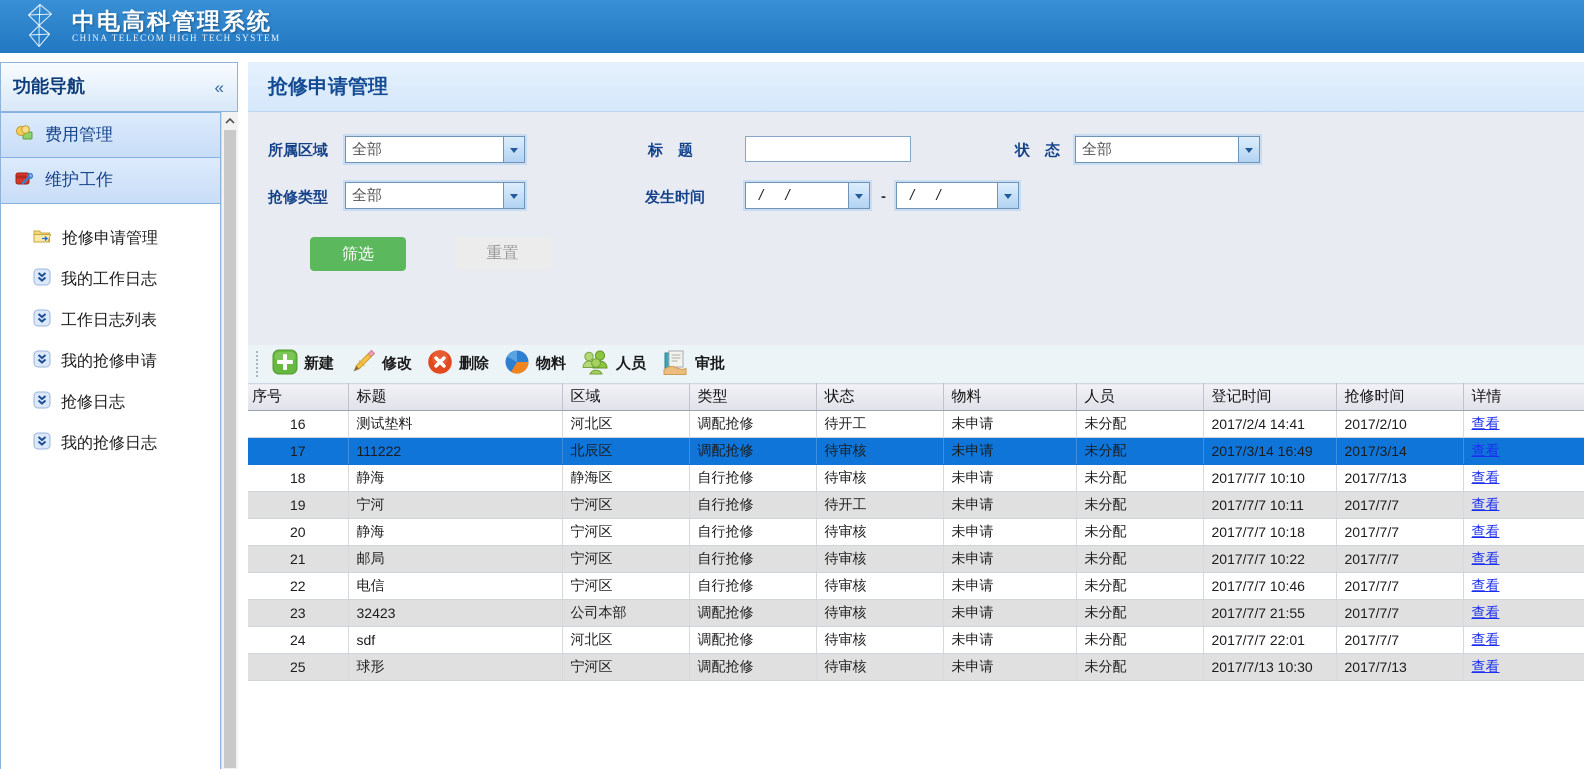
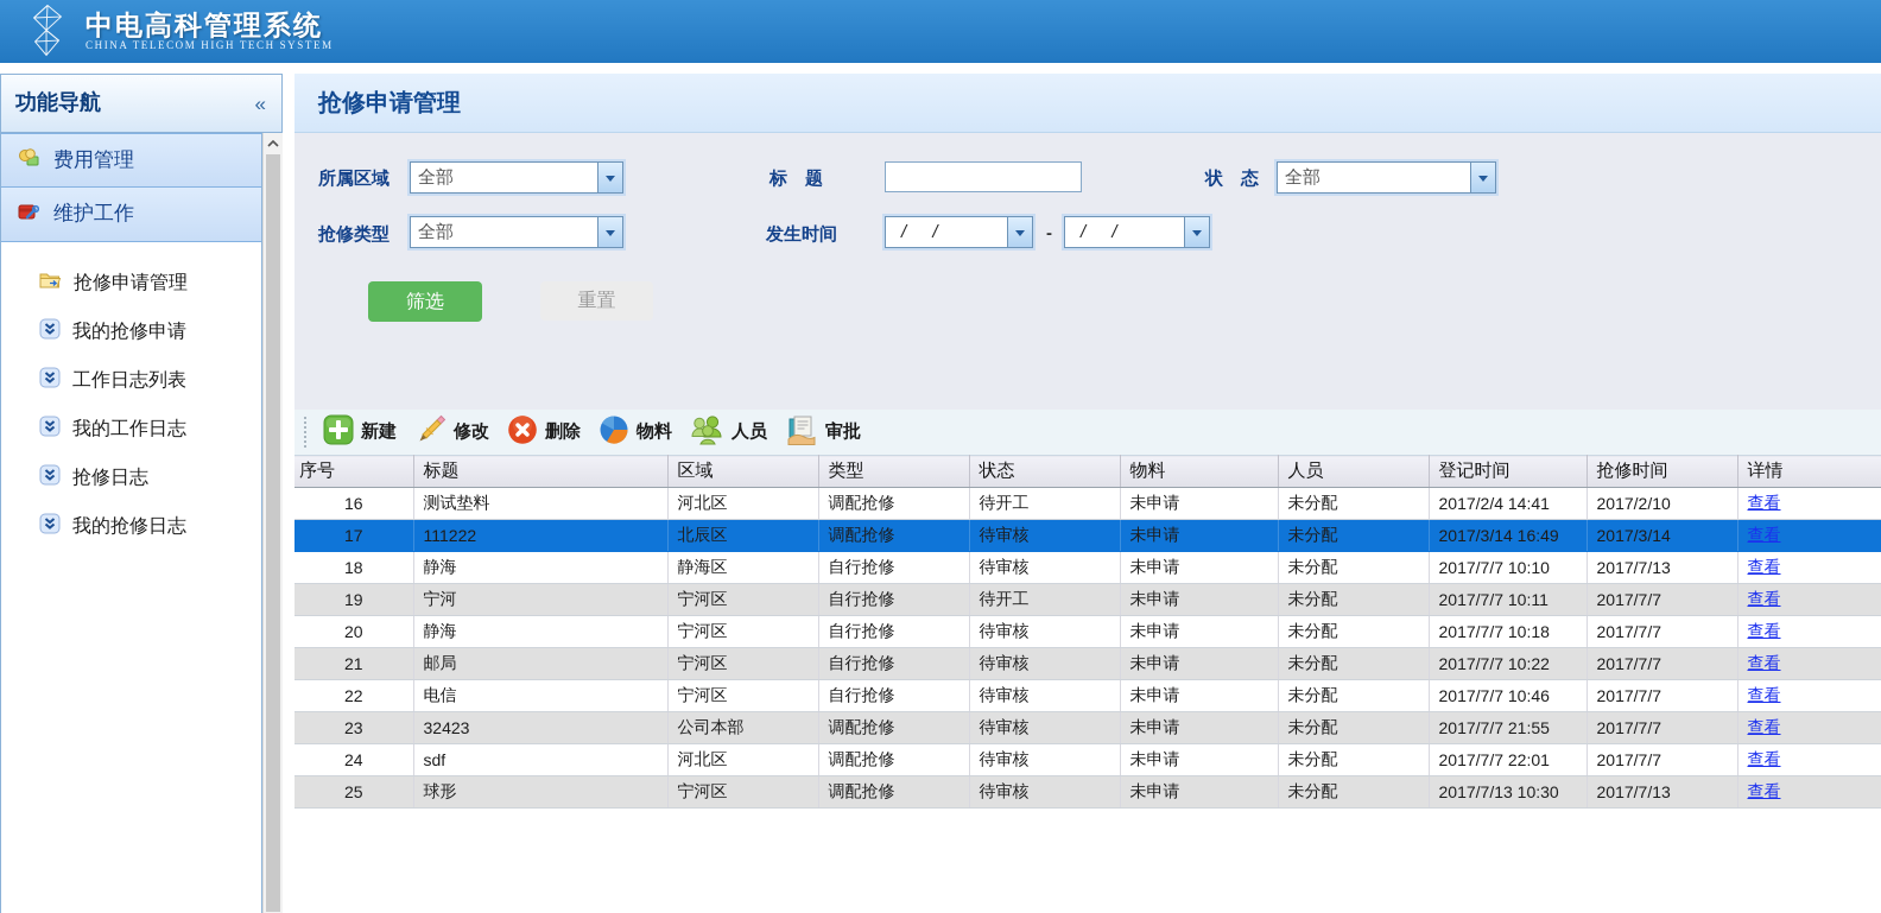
  中电高科管理系统
  CHINA TELECOM HIGH TECH SYSTEM
  功能导航
  «
  费用管理
  维护工作
  抢修申请管理
- 我的工作日志
+ 我的抢修申请
  工作日志列表
- 我的抢修申请
+ 我的工作日志
  抢修日志
  我的抢修日志
  抢修申请管理
  所属区域
  全部
  标 题
  状 态
  全部
  抢修类型
  全部
  发生时间
  / /
  -
  / /
  筛选
  重置
  新建
  修改
  删除
  物料
  人员
  审批
  序号	标题	区域	类型	状态	物料	人员	登记时间	抢修时间	详情
  16	测试垫料	河北区	调配抢修	待开工	未申请	未分配	2017/2/4 14:41	2017/2/10	查看
  17	111222	北辰区	调配抢修	待审核	未申请	未分配	2017/3/14 16:49	2017/3/14	查看
  18	静海	静海区	自行抢修	待审核	未申请	未分配	2017/7/7 10:10	2017/7/13	查看
  19	宁河	宁河区	自行抢修	待开工	未申请	未分配	2017/7/7 10:11	2017/7/7	查看
  20	静海	宁河区	自行抢修	待审核	未申请	未分配	2017/7/7 10:18	2017/7/7	查看
  21	邮局	宁河区	自行抢修	待审核	未申请	未分配	2017/7/7 10:22	2017/7/7	查看
  22	电信	宁河区	自行抢修	待审核	未申请	未分配	2017/7/7 10:46	2017/7/7	查看
  23	32423	公司本部	调配抢修	待审核	未申请	未分配	2017/7/7 21:55	2017/7/7	查看
  24	sdf	河北区	调配抢修	待审核	未申请	未分配	2017/7/7 22:01	2017/7/7	查看
  25	球形	宁河区	调配抢修	待审核	未申请	未分配	2017/7/13 10:30	2017/7/13	查看
